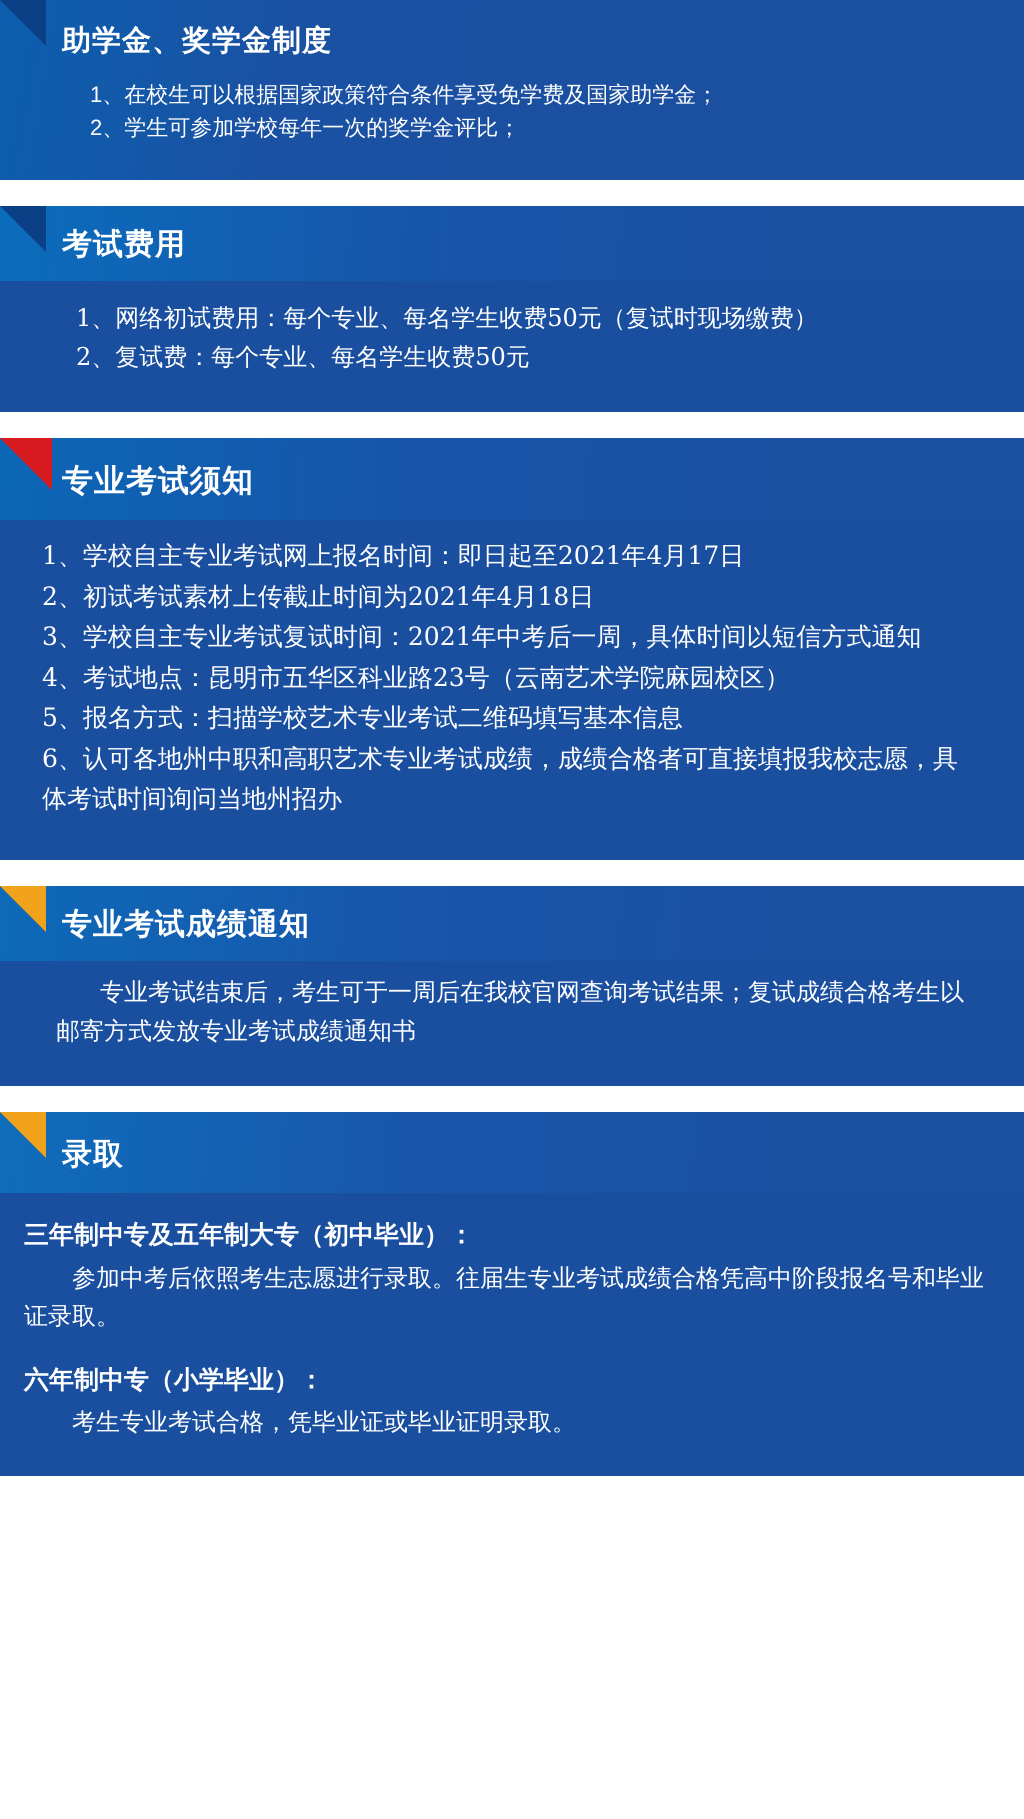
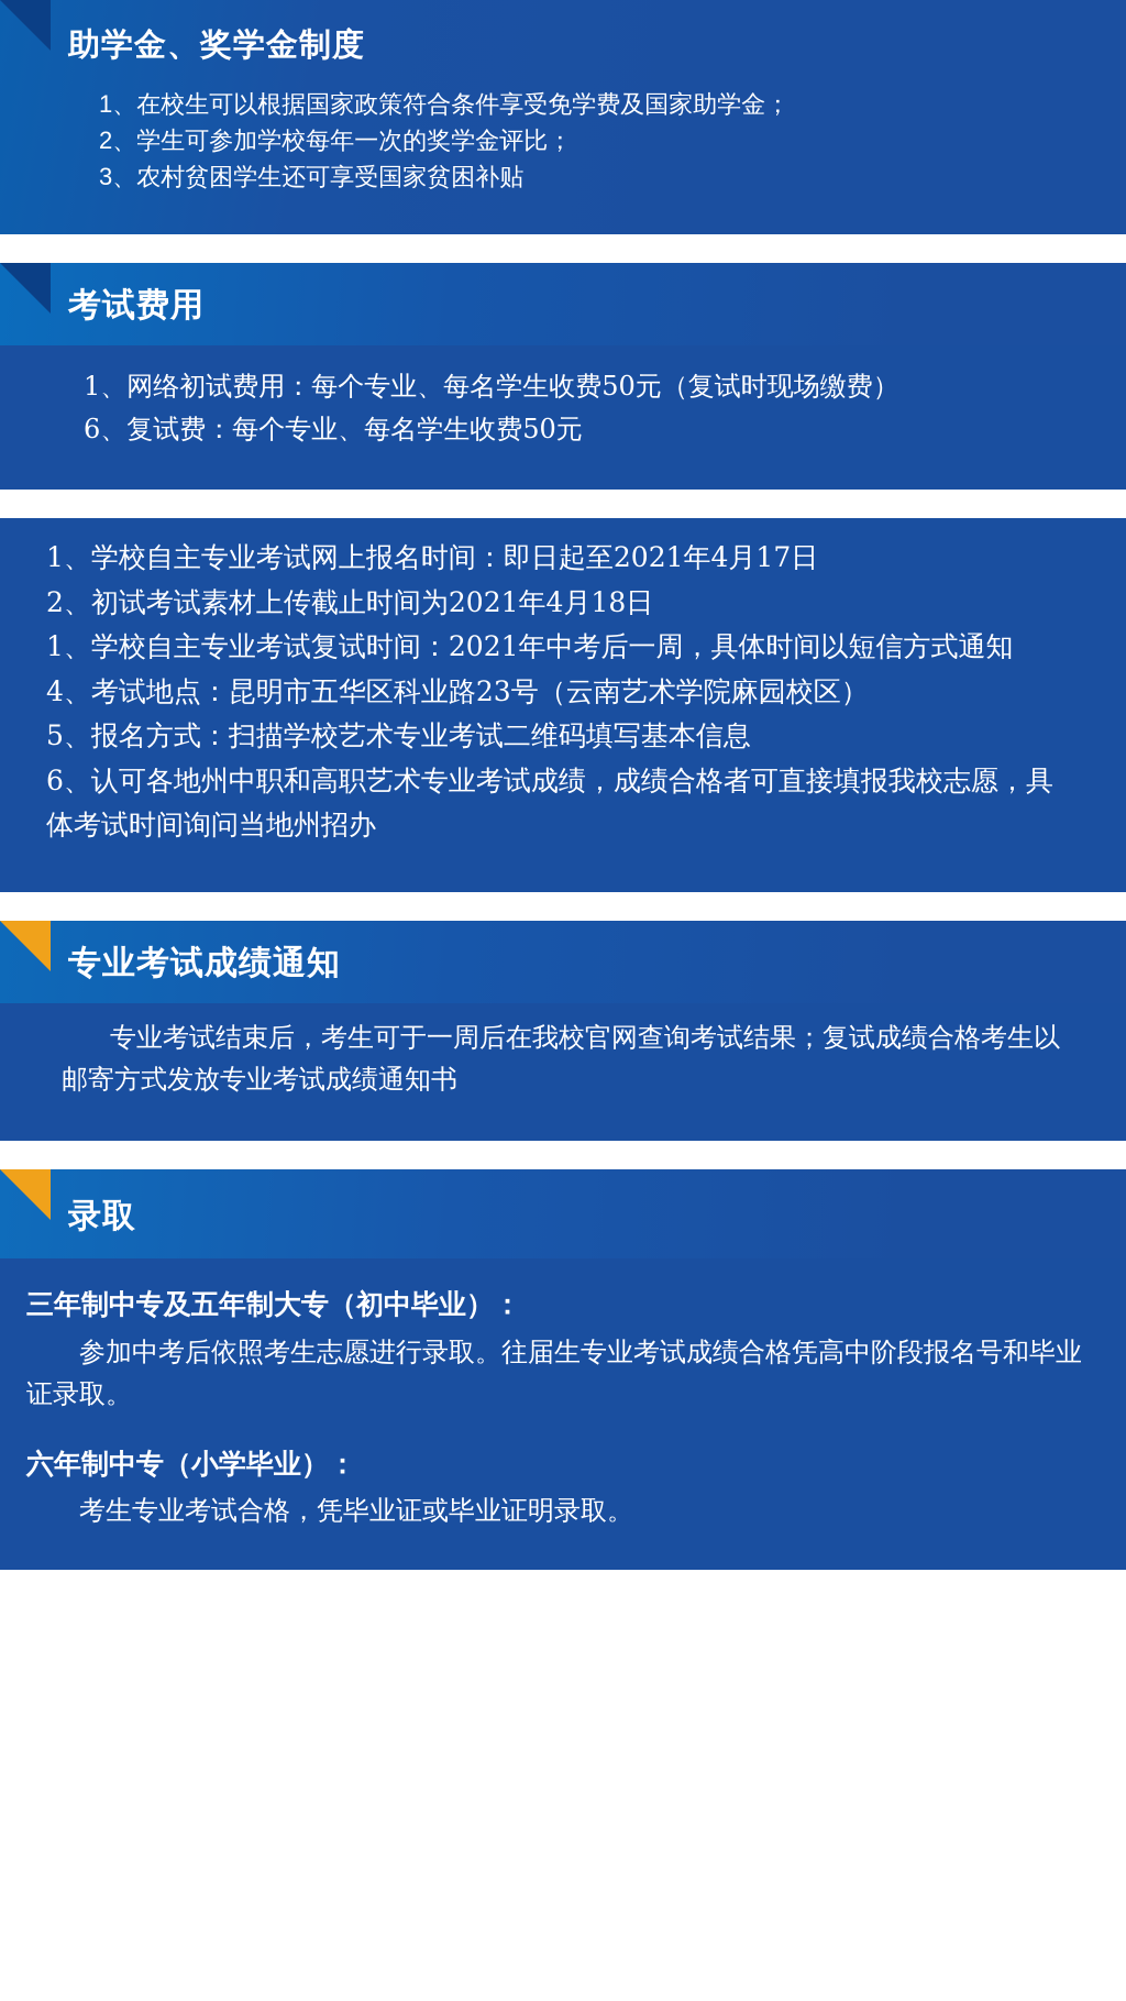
  助学金、奖学金制度
  1、在校生可以根据国家政策符合条件享受免学费及国家助学金；
  2、学生可参加学校每年一次的奖学金评比；
+ 3、农村贫困学生还可享受国家贫困补贴
  考试费用
  1、网络初试费用：每个专业、每名学生收费50元（复试时现场缴费）
- 2、复试费：每个专业、每名学生收费50元
+ 6、复试费：每个专业、每名学生收费50元
- 专业考试须知
  1、学校自主专业考试网上报名时间：即日起至2021年4月17日
  2、初试考试素材上传截止时间为2021年4月18日
- 3、学校自主专业考试复试时间：2021年中考后一周，具体时间以短信方式通知
+ 1、学校自主专业考试复试时间：2021年中考后一周，具体时间以短信方式通知
  4、考试地点：昆明市五华区科业路23号（云南艺术学院麻园校区）
  5、报名方式：扫描学校艺术专业考试二维码填写基本信息
  6、认可各地州中职和高职艺术专业考试成绩，成绩合格者可直接填报我校志愿，具体考试时间询问当地州招办
  专业考试成绩通知
  专业考试结束后，考生可于一周后在我校官网查询考试结果；复试成绩合格考生以邮寄方式发放专业考试成绩通知书
  录取
  三年制中专及五年制大专（初中毕业）：
  参加中考后依照考生志愿进行录取。往届生专业考试成绩合格凭高中阶段报名号和毕业证录取。
  六年制中专（小学毕业）：
  考生专业考试合格，凭毕业证或毕业证明录取。
